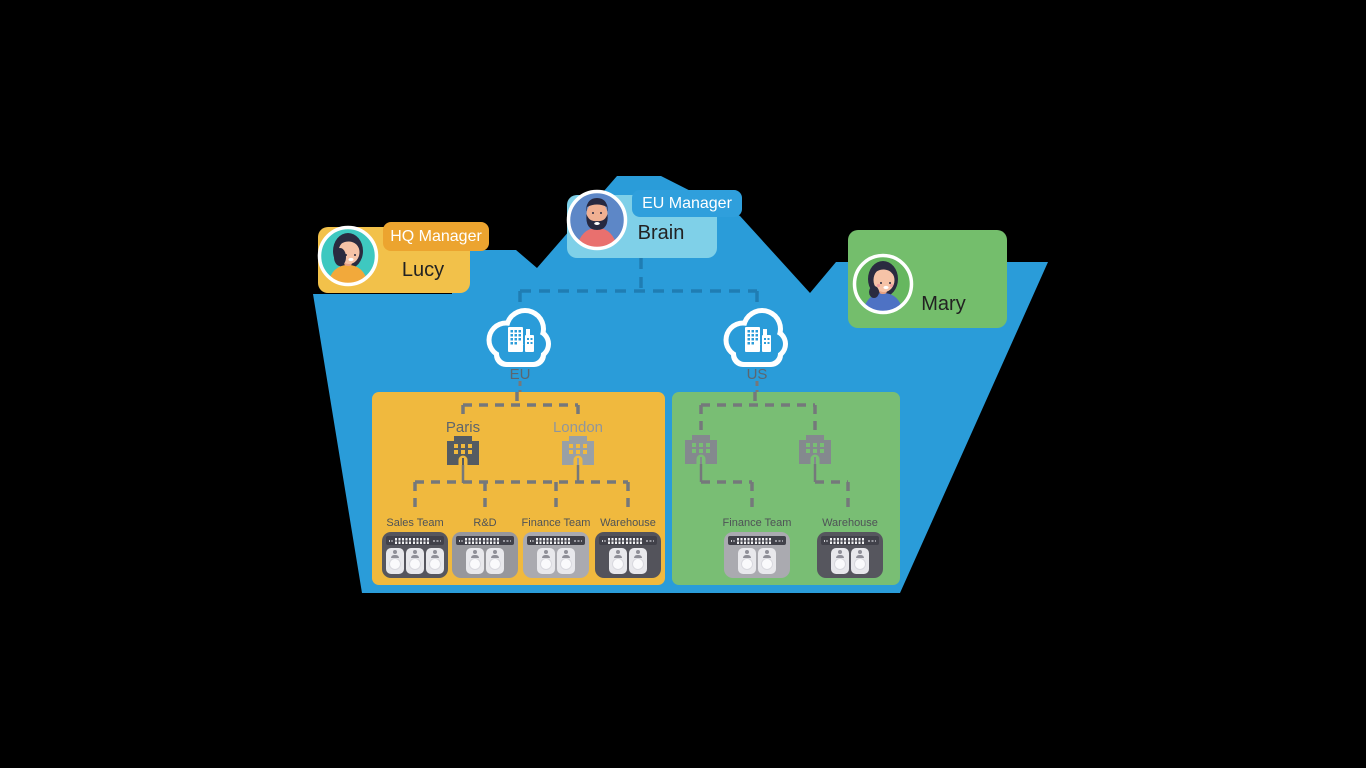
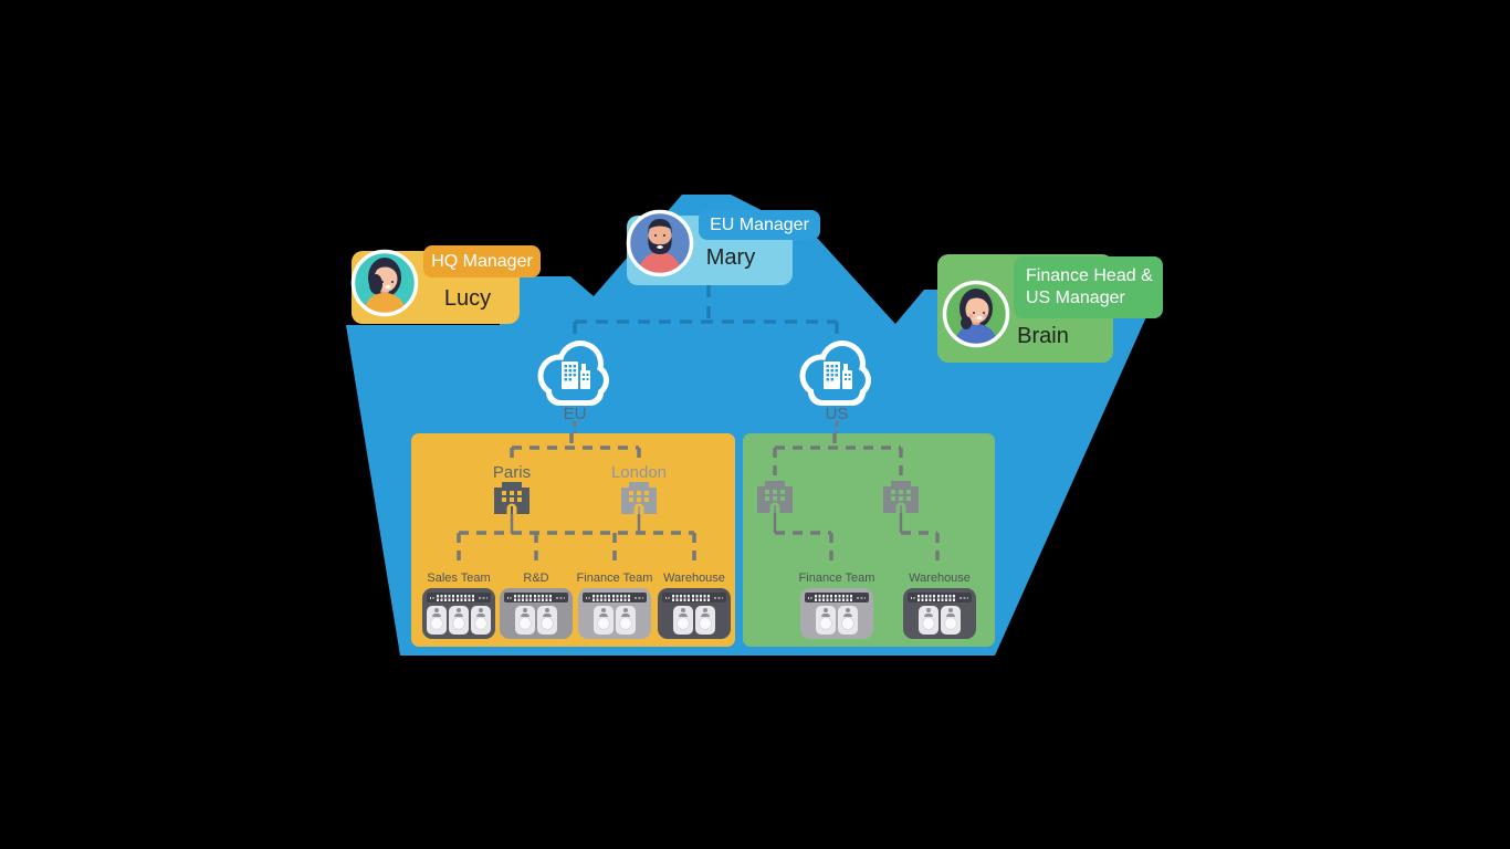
  EU
  US
  Paris
  London
  Sales Team
  R&D
  Finance Team
  Warehouse
  Finance Team
  Warehouse
  Lucy
  HQ Manager
- Brain
+ Mary
  EU Manager
- Mary
+ Brain
+ Finance Head & US Manager
